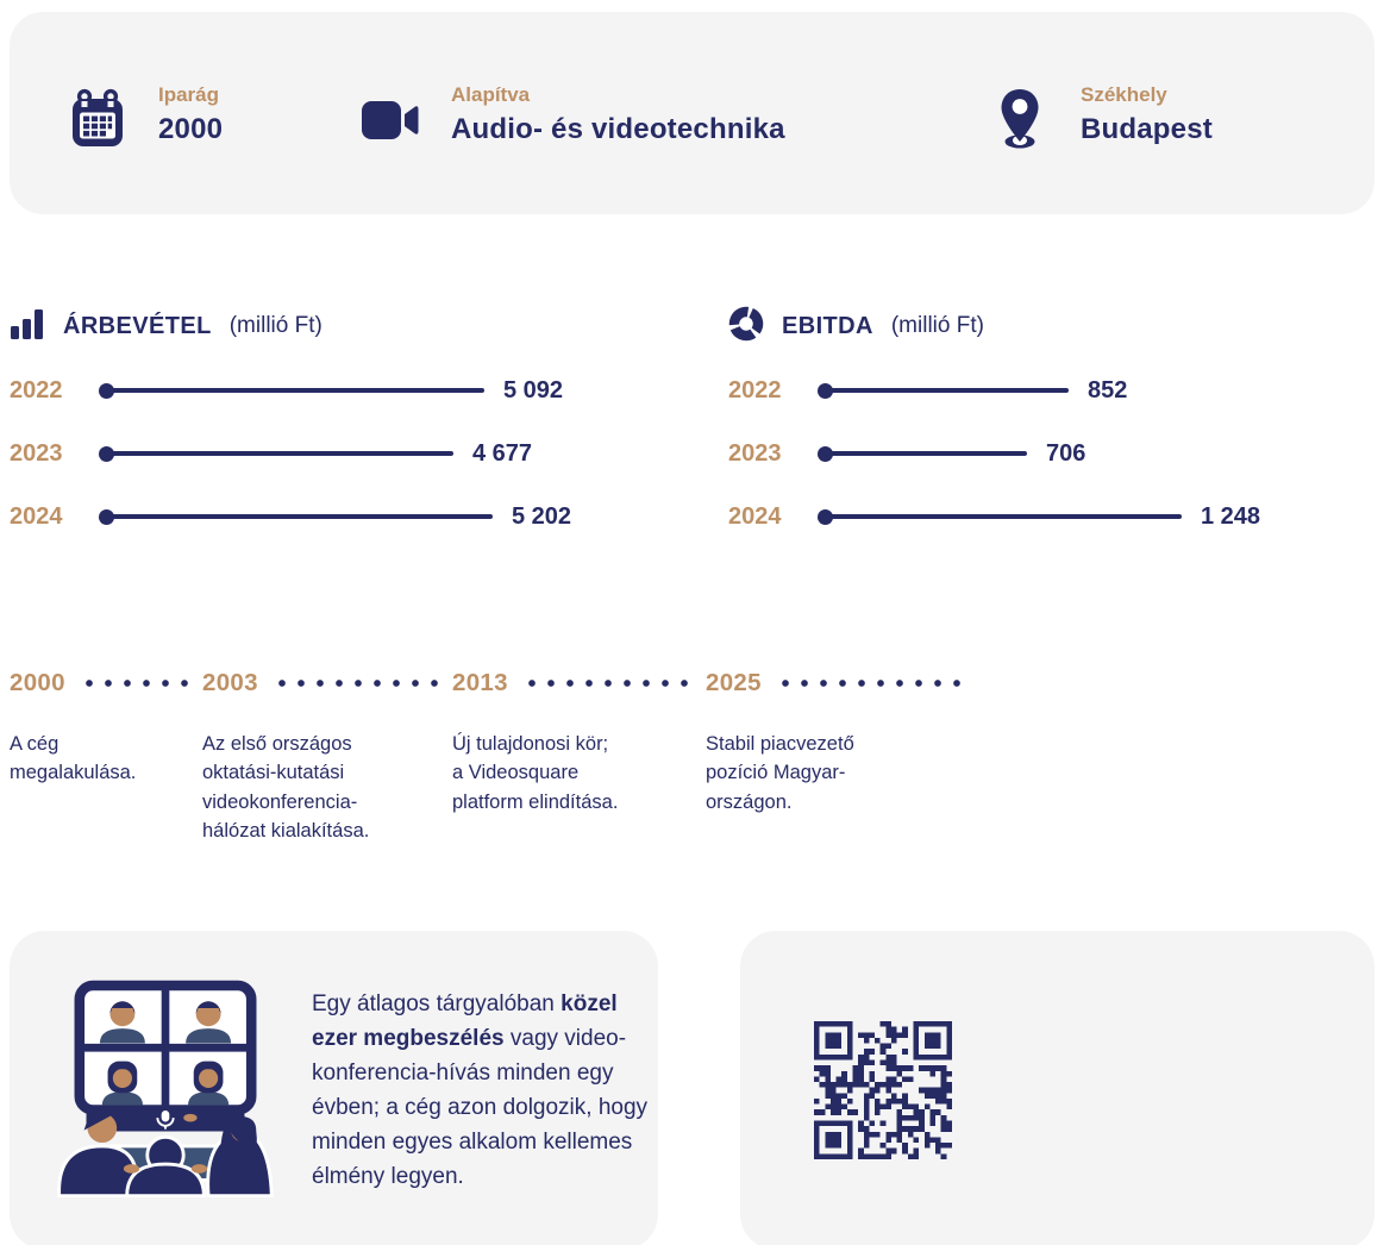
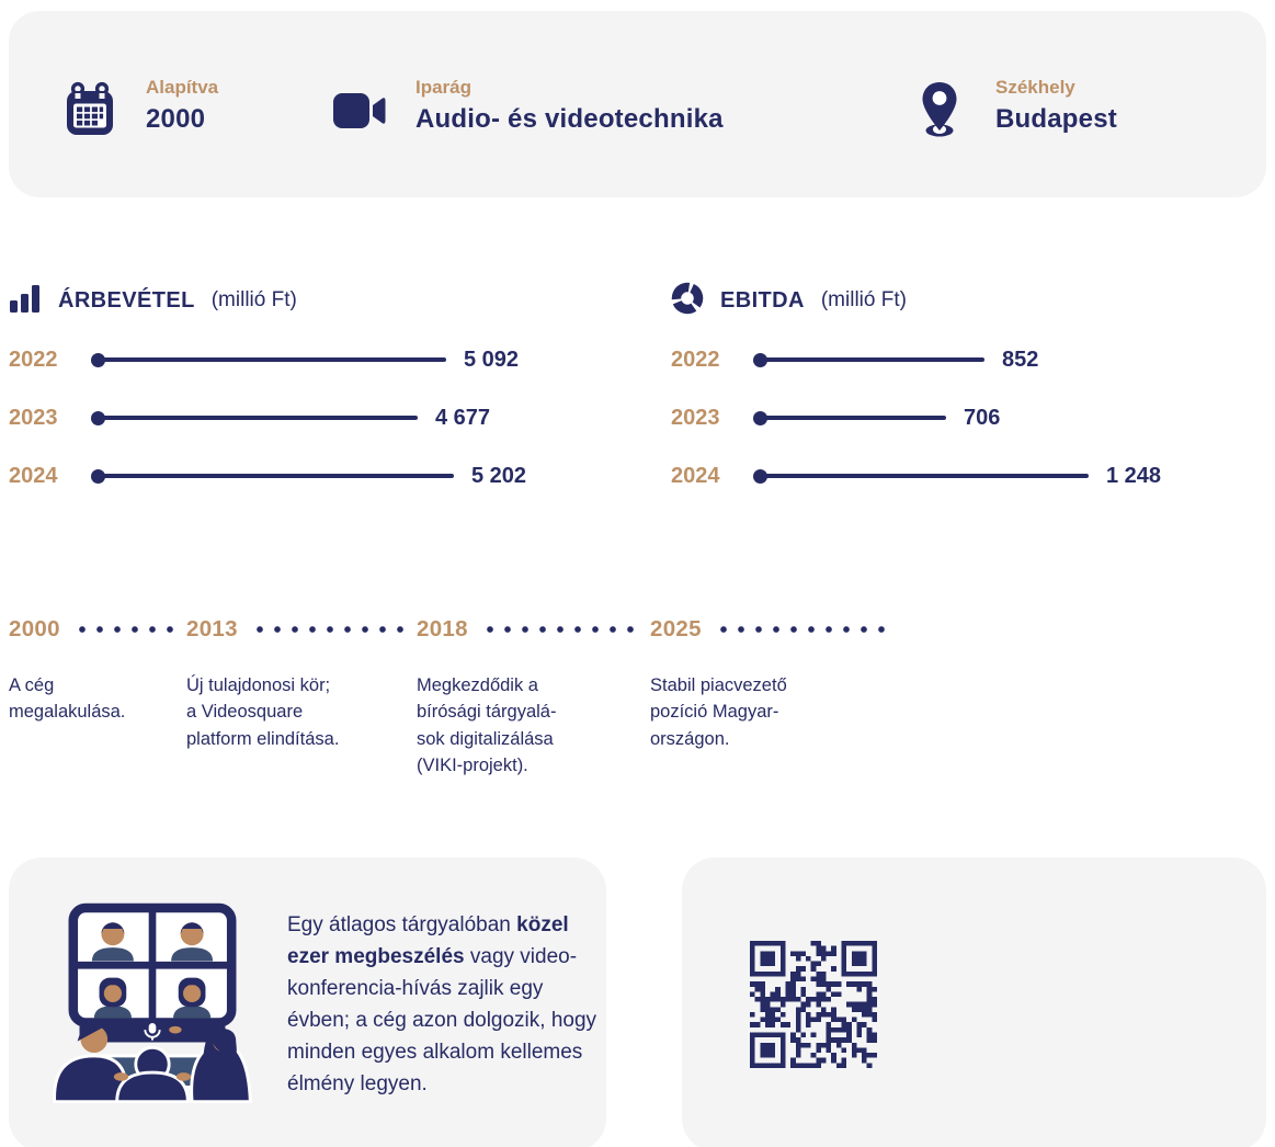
- Iparág
+ Alapítva
  2000
- Alapítva
+ Iparág
  Audio- és videotechnika
  Székhely
  Budapest
  ÁRBEVÉTEL
  (millió Ft)
  2022
  5 092
  2023
  4 677
  2024
  5 202
  EBITDA
  (millió Ft)
  2022
  852
  2023
  706
  2024
  1 248
  2000
  A cég
  megalakulása.
- 2003
- Az első országos
- oktatási-kutatási
- videokonferencia-
- hálózat kialakítása.
  2013
  Új tulajdonosi kör;
  a Videosquare
  platform elindítása.
+ 2018
+ Megkezdődik a
+ bírósági tárgyalá-
+ sok digitalizálása
+ (VIKI-projekt).
  2025
  Stabil piacvezető
  pozíció Magyar-
  országon.
- Egy átlagos tárgyalóban közel ezer megbeszélés vagy video-konferencia-hívás minden egy évben; a cég azon dolgozik, hogy minden egyes alkalom kellemes élmény legyen.
+ Egy átlagos tárgyalóban közel ezer megbeszélés vagy video-konferencia-hívás zajlik egy évben; a cég azon dolgozik, hogy minden egyes alkalom kellemes élmény legyen.
